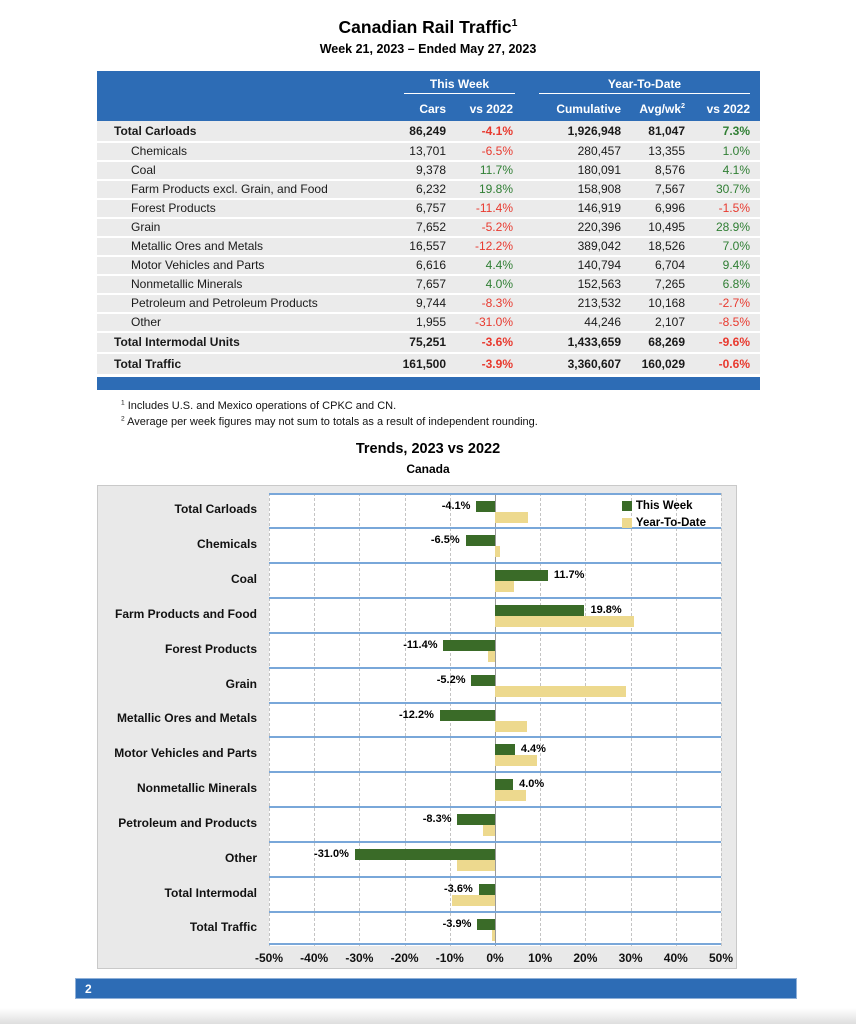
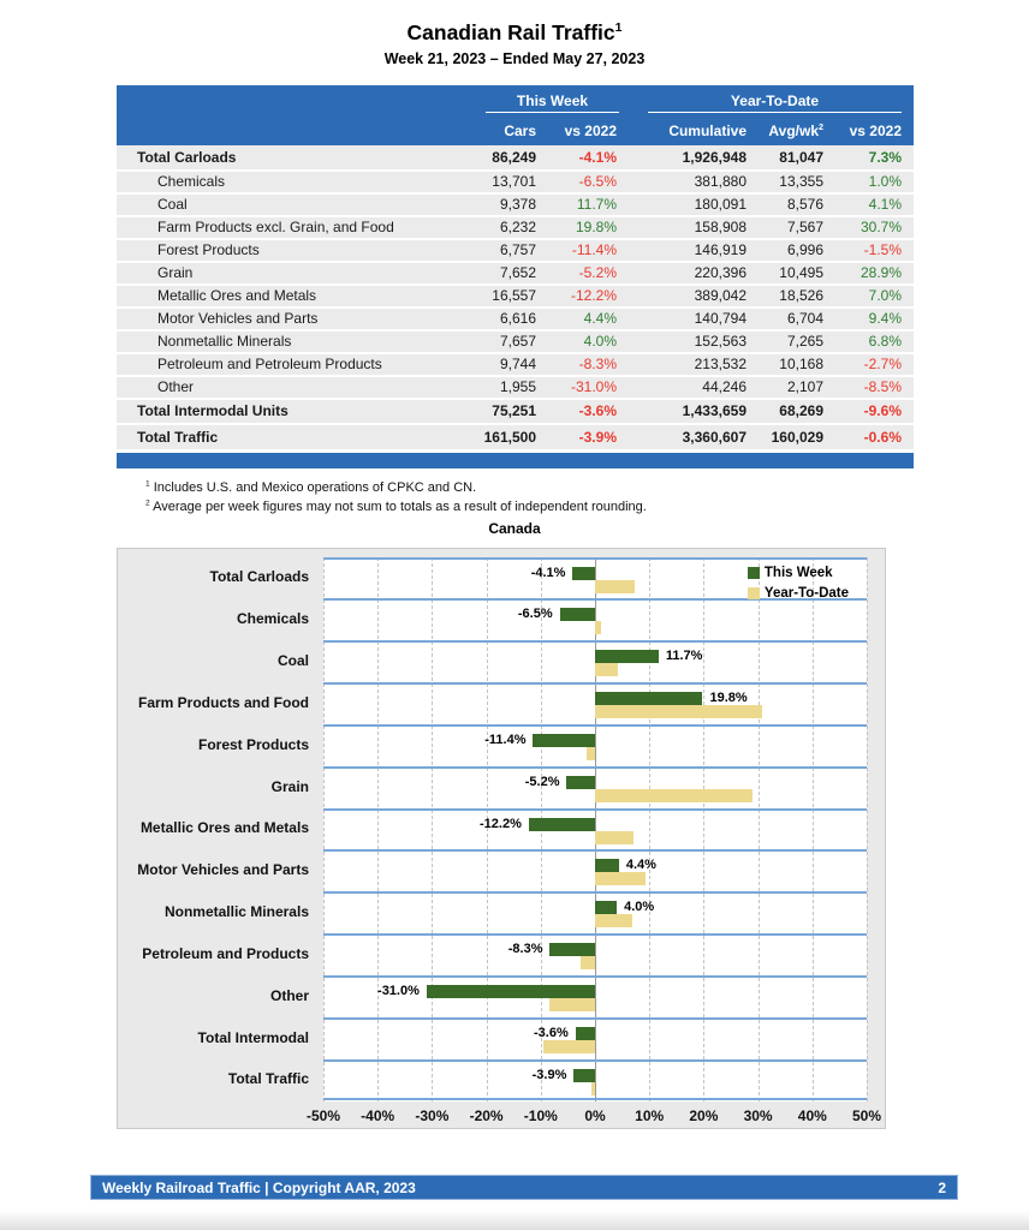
  Canadian Rail Traffic1
  Week 21, 2023 – Ended May 27, 2023
  This Week
  Year-To-Date
  Cars
  vs 2022
  Cumulative
  Avg/wk2
  vs 2022
  Total Carloads
  86,249
  -4.1%
  1,926,948
  81,047
  7.3%
  Chemicals
  13,701
  -6.5%
- 280,457
+ 381,880
  13,355
  1.0%
  Coal
  9,378
  11.7%
  180,091
  8,576
  4.1%
  Farm Products excl. Grain, and Food
  6,232
  19.8%
  158,908
  7,567
  30.7%
  Forest Products
  6,757
  -11.4%
  146,919
  6,996
  -1.5%
  Grain
  7,652
  -5.2%
  220,396
  10,495
  28.9%
  Metallic Ores and Metals
  16,557
  -12.2%
  389,042
  18,526
  7.0%
  Motor Vehicles and Parts
  6,616
  4.4%
  140,794
  6,704
  9.4%
  Nonmetallic Minerals
  7,657
  4.0%
  152,563
  7,265
  6.8%
  Petroleum and Petroleum Products
  9,744
  -8.3%
  213,532
  10,168
  -2.7%
  Other
  1,955
  -31.0%
  44,246
  2,107
  -8.5%
  Total Intermodal Units
  75,251
  -3.6%
  1,433,659
  68,269
  -9.6%
  Total Traffic
  161,500
  -3.9%
  3,360,607
  160,029
  -0.6%
  Includes U.S. and Mexico operations of CPKC and CN.
  Average per week figures may not sum to totals as a result of independent rounding.
- Trends, 2023 vs 2022
  Canada
  Total Carloads
  -4.1%
  Chemicals
  -6.5%
  Coal
  11.7%
  Farm Products and Food
  19.8%
  Forest Products
  -11.4%
  Grain
  -5.2%
  Metallic Ores and Metals
  -12.2%
  Motor Vehicles and Parts
  4.4%
  Nonmetallic Minerals
  4.0%
  Petroleum and Products
  -8.3%
  Other
  -31.0%
  Total Intermodal
  -3.6%
  Total Traffic
  -3.9%
  -50%
  -40%
  -30%
  -20%
  -10%
  0%
  10%
  20%
  30%
  40%
  50%
  This Week
  Year-To-Date
+ Weekly Railroad Traffic | Copyright AAR, 2023
  2
